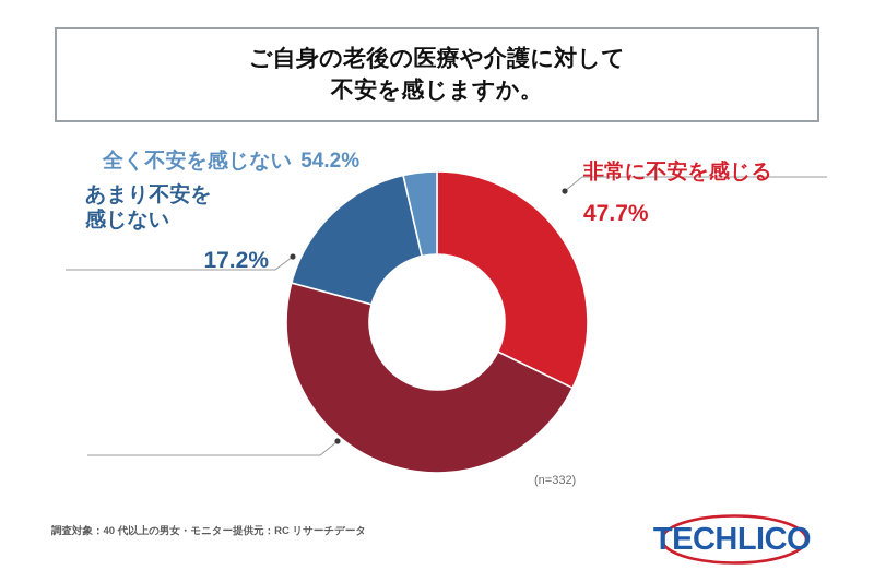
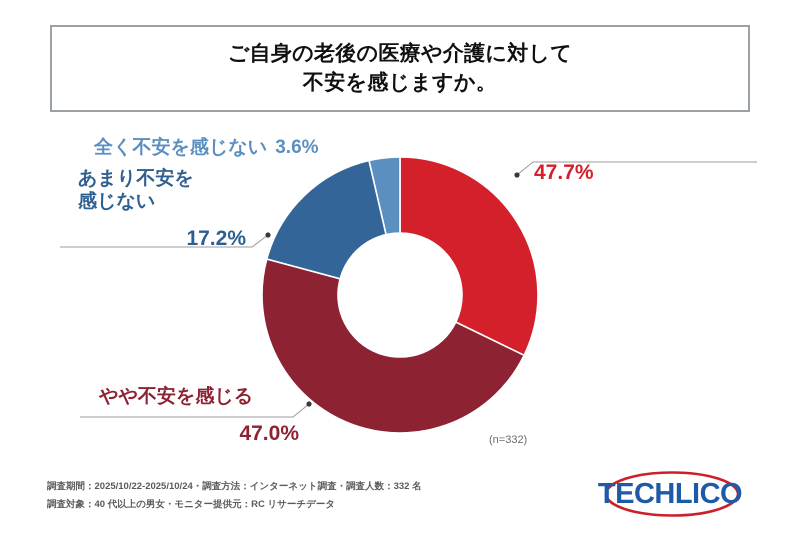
  ご自身の老後の医療や介護に対して
  不安を感じますか。
- 全く不安を感じない 54.2%
+ 全く不安を感じない 3.6%
  あまり不安を
  感じない
  17.2%
- 非常に不安を感じる
  47.7%
+ やや不安を感じる
+ 47.0%
  (n=332)
+ 調査期間：2025/10/22-2025/10/24・調査方法：インターネット調査・調査人数：332 名
  調査対象：40 代以上の男女・モニター提供元：RC リサーチデータ
  TECHLICO
